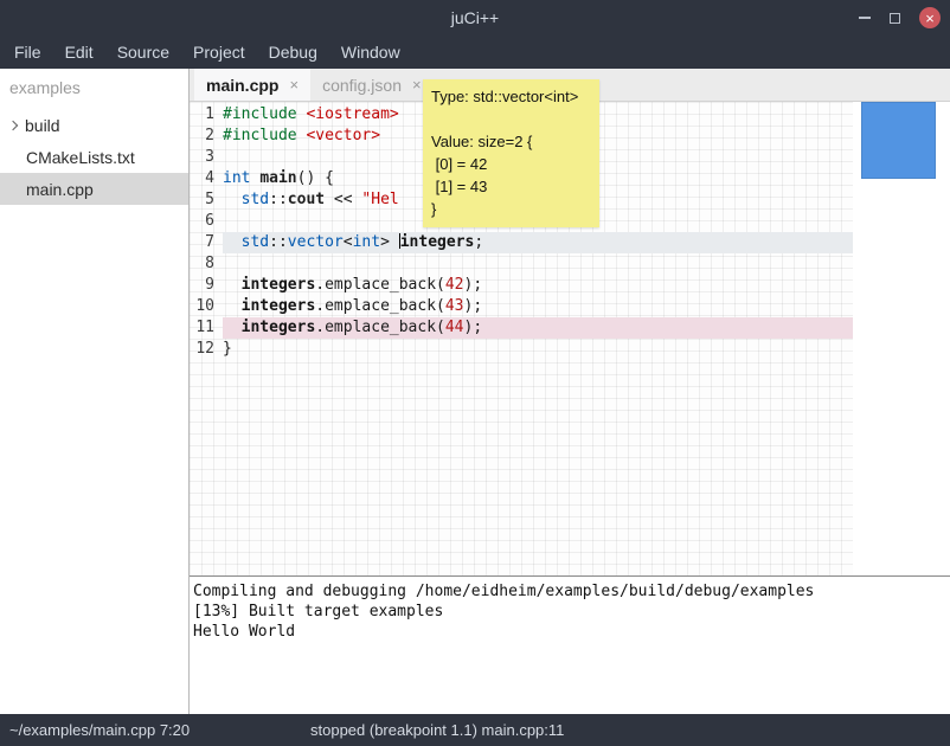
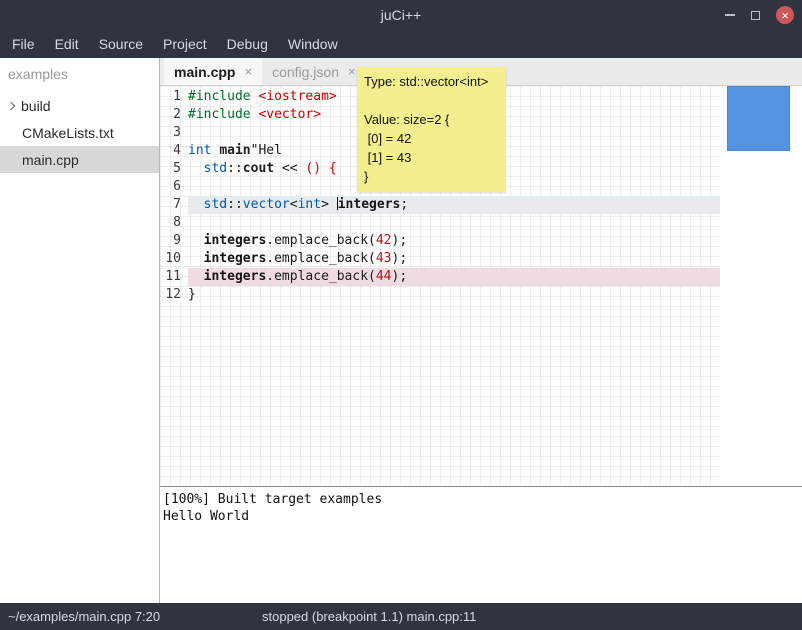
  juCi++
  ×
  File
  Edit
  Source
  Project
  Debug
  Window
  examples
  build
  CMakeLists.txt
  main.cpp
  main.cpp
  ×
  config.json
  ×
  1
  #include <iostream>
  2
  #include <vector>
  3
  4
- int main() {
+ int main"Hel
  5
- std::cout << "Hel
+ std::cout << () {
  6
  7
  std::vector<int> integers;
  8
  9
  integers.emplace_back(42);
  10
  integers.emplace_back(43);
  11
  integers.emplace_back(44);
  12
  }
- Compiling and debugging /home/eidheim/examples/build/debug/examples
- [13%] Built target examples
+ [100%] Built target examples
  Hello World
  ~/examples/main.cpp 7:20
  stopped (breakpoint 1.1) main.cpp:11
  Type: std::vector<int>
  Value: size=2 {
  [0] = 42
  [1] = 43
  }
